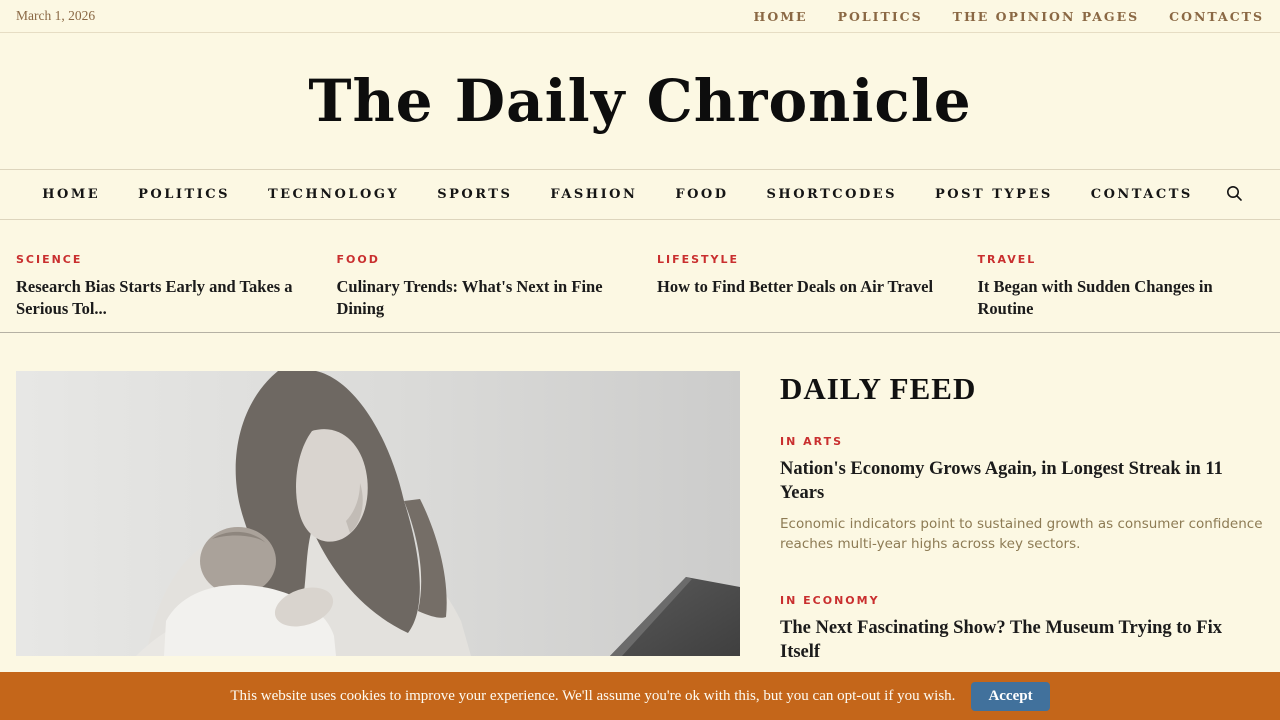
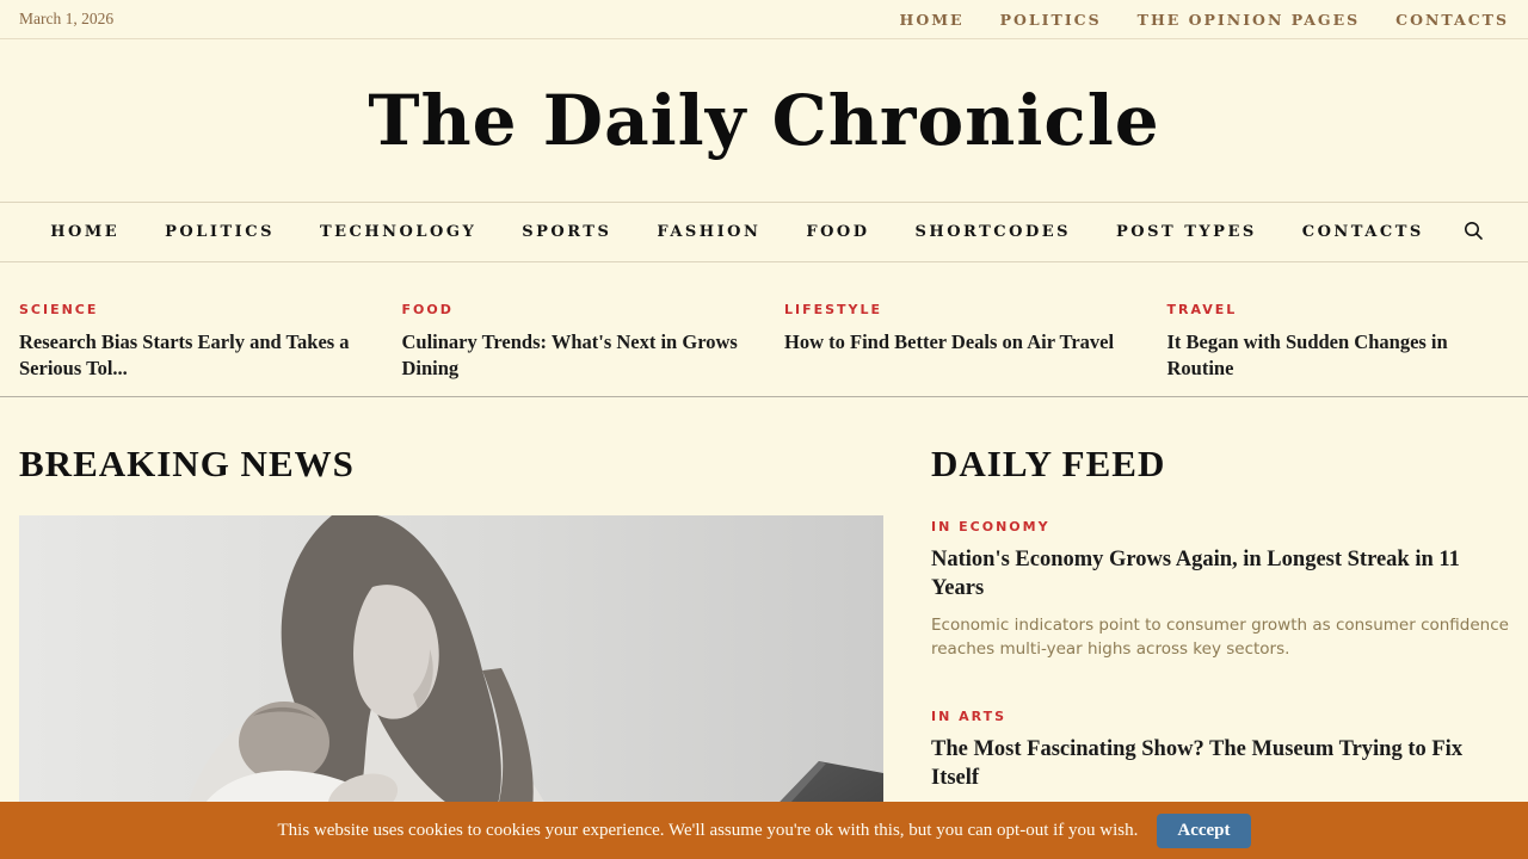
  March 1, 2026
  HOME
  POLITICS
  THE OPINION PAGES
  CONTACTS
  The Daily Chronicle
  HOME
  POLITICS
  TECHNOLOGY
  SPORTS
  FASHION
  FOOD
  SHORTCODES
  POST TYPES
  CONTACTS
  SCIENCE
  Research Bias Starts Early and Takes a Serious Tol...
  FOOD
- Culinary Trends: What's Next in Fine Dining
+ Culinary Trends: What's Next in Grows Dining
  LIFESTYLE
  How to Find Better Deals on Air Travel
  TRAVEL
  It Began with Sudden Changes in Routine
+ BREAKING NEWS
  DAILY FEED
- IN ARTS
+ IN ECONOMY
  Nation's Economy Grows Again, in Longest Streak in 11 Years
- Economic indicators point to sustained growth as consumer confidence reaches multi-year highs across key sectors.
+ Economic indicators point to consumer growth as consumer confidence reaches multi-year highs across key sectors.
- IN ECONOMY
+ IN ARTS
- The Next Fascinating Show? The Museum Trying to Fix Itself
+ The Most Fascinating Show? The Museum Trying to Fix Itself
- This website uses cookies to improve your experience. We'll assume you're ok with this, but you can opt-out if you wish.
+ This website uses cookies to cookies your experience. We'll assume you're ok with this, but you can opt-out if you wish.
  Accept
